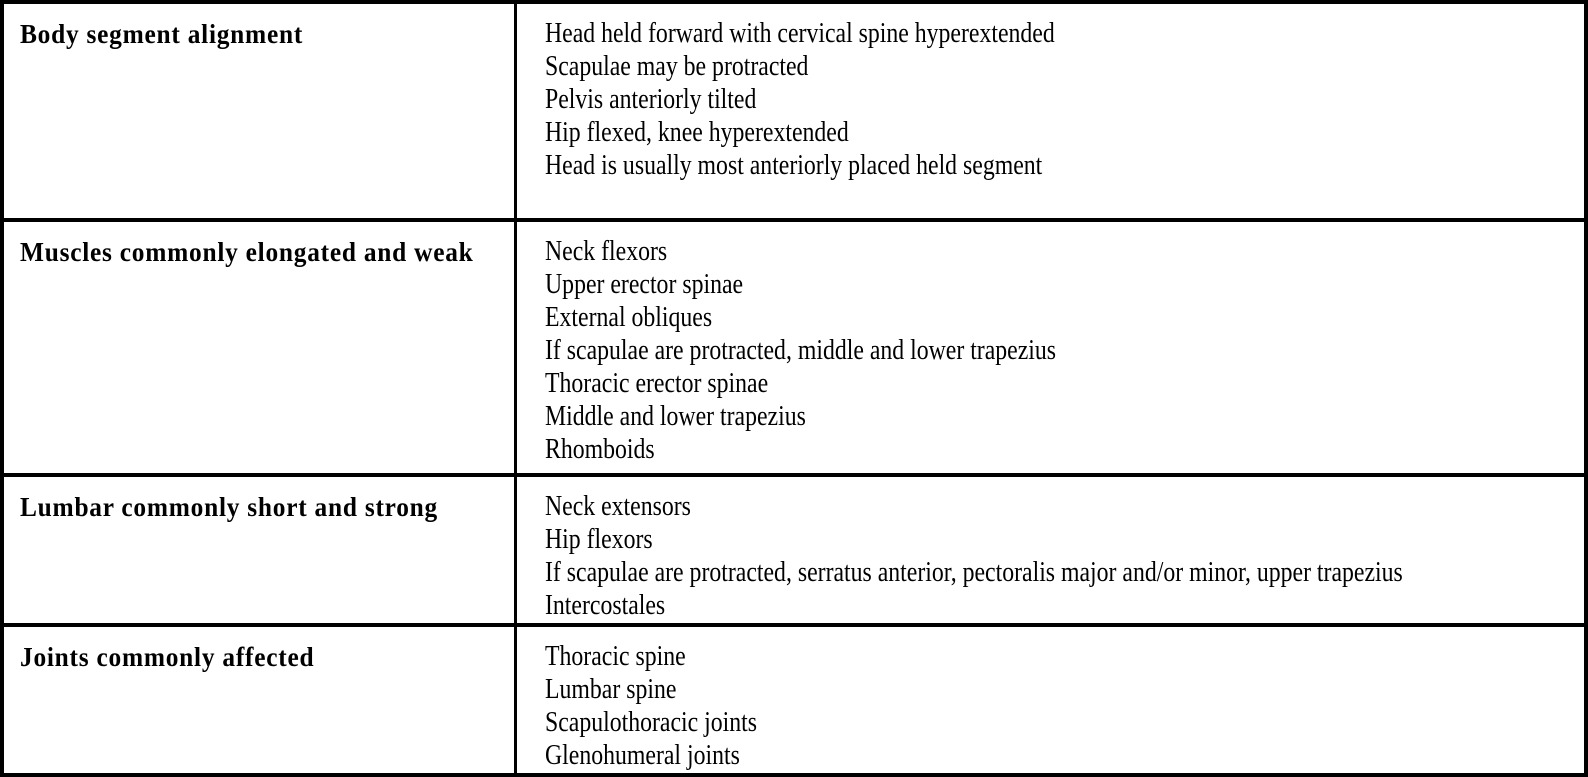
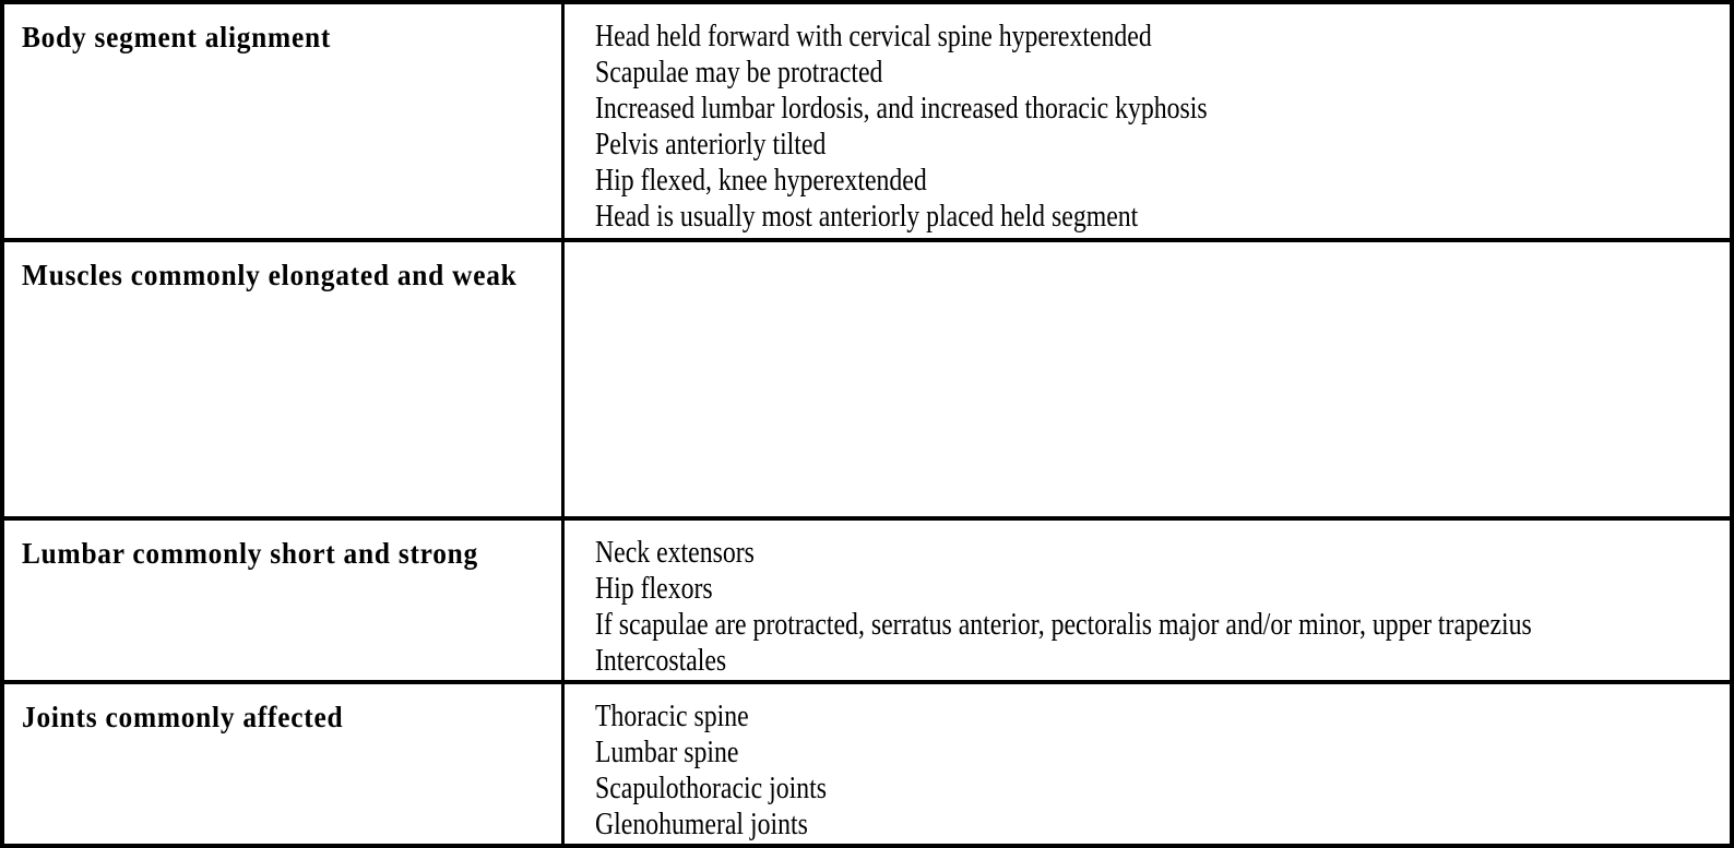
  Body segment alignment
  Head held forward with cervical spine hyperextended
  Scapulae may be protracted
+ Increased lumbar lordosis, and increased thoracic kyphosis
  Pelvis anteriorly tilted
  Hip flexed, knee hyperextended
  Head is usually most anteriorly placed held segment
  Muscles commonly elongated and weak
- Neck flexors
- Upper erector spinae
- External obliques
- If scapulae are protracted, middle and lower trapezius
- Thoracic erector spinae
- Middle and lower trapezius
- Rhomboids
  Lumbar commonly short and strong
  Neck extensors
  Hip flexors
  If scapulae are protracted, serratus anterior, pectoralis major and/or minor, upper trapezius
  Intercostales
  Joints commonly affected
  Thoracic spine
  Lumbar spine
  Scapulothoracic joints
  Glenohumeral joints
